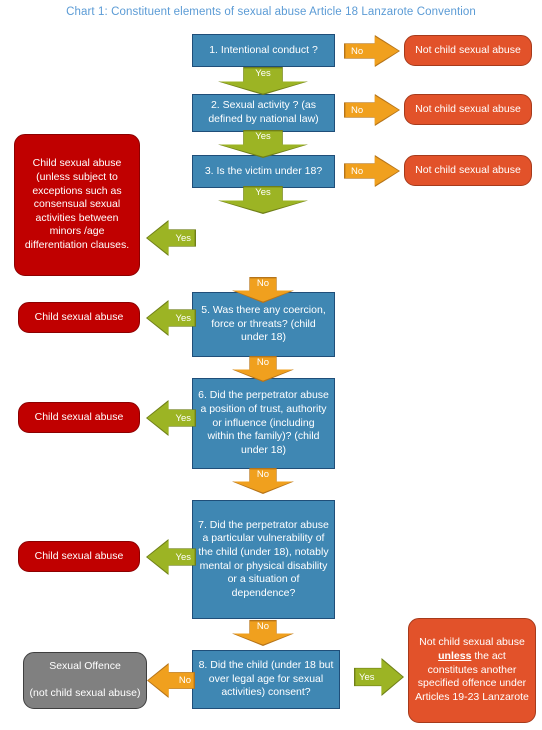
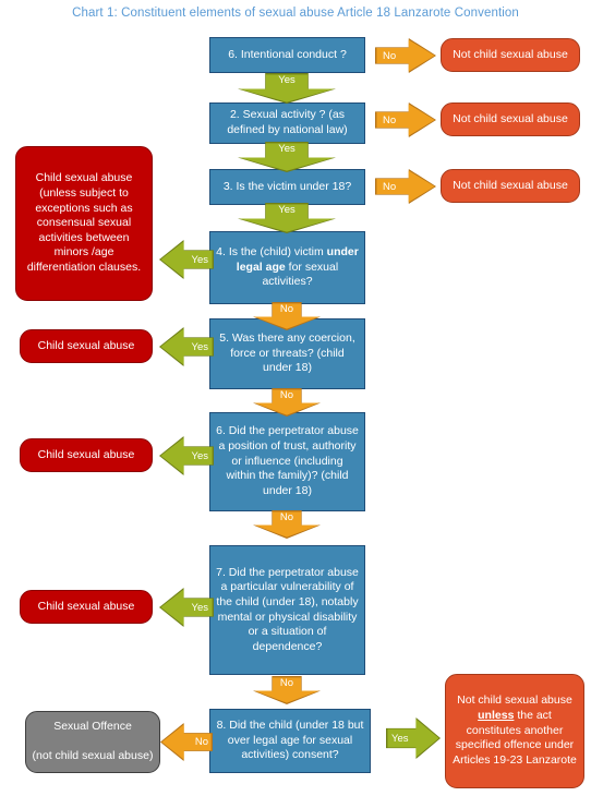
  Chart 1: Constituent elements of sexual abuse Article 18 Lanzarote Convention
- 1. Intentional conduct ?
+ 6. Intentional conduct ?
  2. Sexual activity ? (as
  defined by national law)
  3. Is the victim under 18?
+ 4. Is the (child) victim under legal age for sexual activities?
  5. Was there any coercion, force or threats? (child under 18)
  6. Did the perpetrator abuse a position of trust, authority or influence (including within the family)? (child under 18)
  7. Did the perpetrator abuse a particular vulnerability of the child (under 18), notably mental or physical disability or a situation of dependence?
  8. Did the child (under 18 but over legal age for sexual activities) consent?
  Not child sexual abuse
  Not child sexual abuse
  Not child sexual abuse
  Not child sexual abuse unless the act constitutes another specified offence under Articles 19-23 Lanzarote
  Child sexual abuse (unless subject to exceptions such as consensual sexual activities between minors /age differentiation clauses.
  Child sexual abuse
  Child sexual abuse
  Child sexual abuse
  Sexual Offence
  (not child sexual abuse)
  Yes
  Yes
  Yes
  No
  No
  No
  No
  No
  No
  No
  Yes
  Yes
  Yes
  Yes
  No
  Yes
